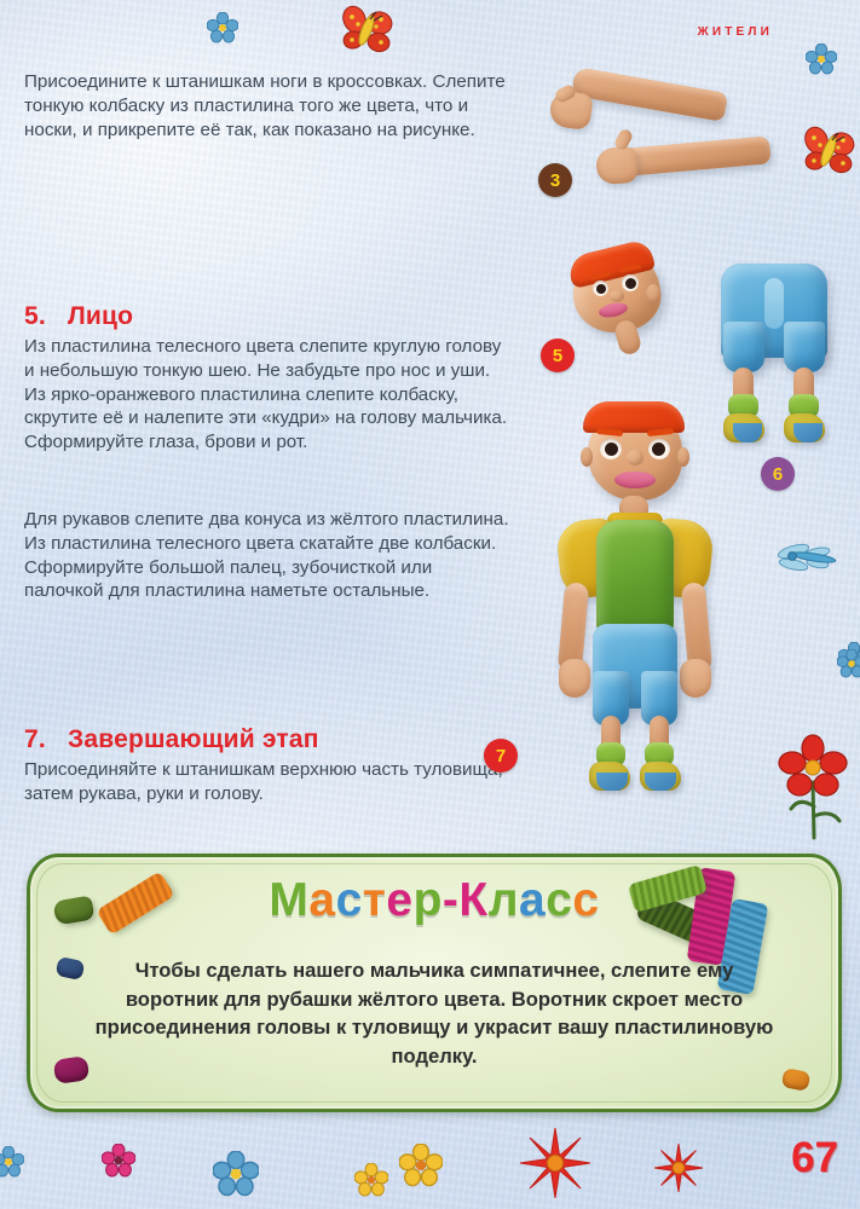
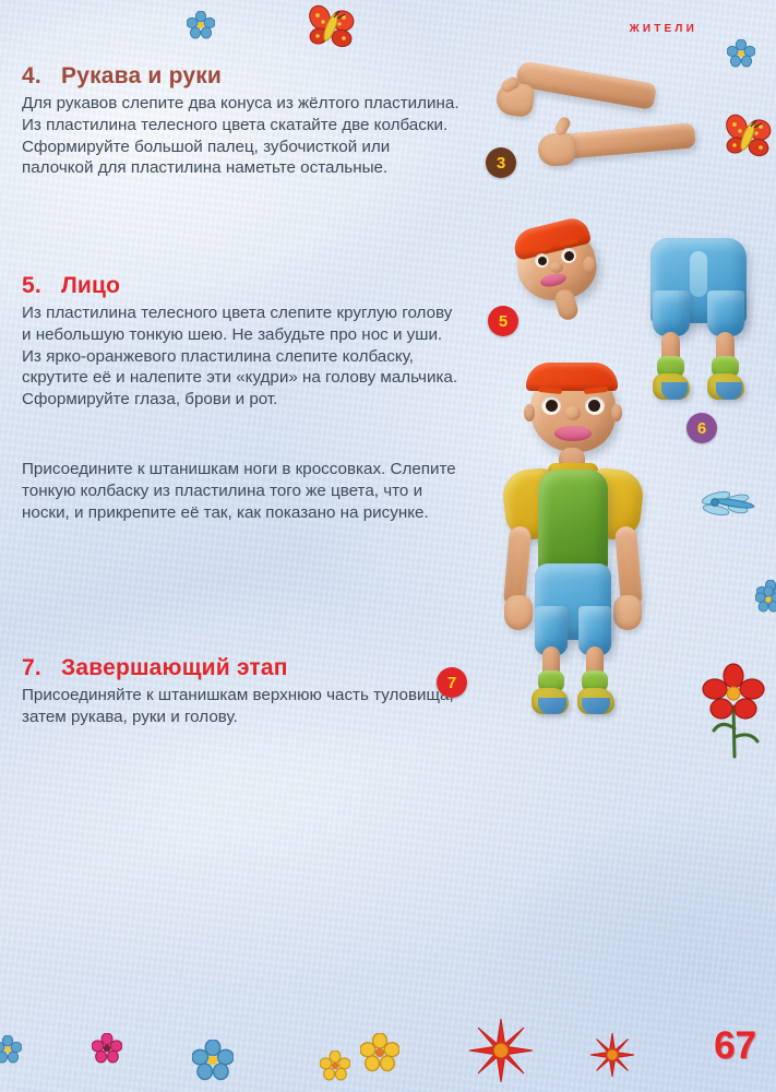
  ЖИТЕЛИ
+ 4. Рукава и руки
- Присоедините к штанишкам ноги в кроссовках. Слепите тонкую колбаску из пластилина того же цвета, что и носки, и прикрепите её так, как показано на рисунке.
+ Для рукавов слепите два конуса из жёлтого пластилина. Из пластилина телесного цвета скатайте две колбаски. Сформируйте большой палец, зубочисткой или палочкой для пластилина наметьте остальные.
  5. Лицо
  Из пластилина телесного цвета слепите круглую голову и небольшую тонкую шею. Не забудьте про нос и уши. Из ярко-оранжевого пластилина слепите колбаску, скрутите её и налепите эти «кудри» на голову мальчика. Сформируйте глаза, брови и рот.
- Для рукавов слепите два конуса из жёлтого пластилина. Из пластилина телесного цвета скатайте две колбаски. Сформируйте большой палец, зубочисткой или палочкой для пластилина наметьте остальные.
+ Присоедините к штанишкам ноги в кроссовках. Слепите тонкую колбаску из пластилина того же цвета, что и носки, и прикрепите её так, как показано на рисунке.
  7. Завершающий этап
  Присоединяйте к штанишкам верхнюю часть туловищ затем рукава, руки и голову.
  3
  5
  6
  7
- Мастер-Класс
- Чтобы сделать нашего мальчика симпатичнее, слепите ему воротник для рубашки жёлтого цвета. Воротник скроет место присоединения головы к туловищу и украсит вашу пластилиновую поделку.
  67
